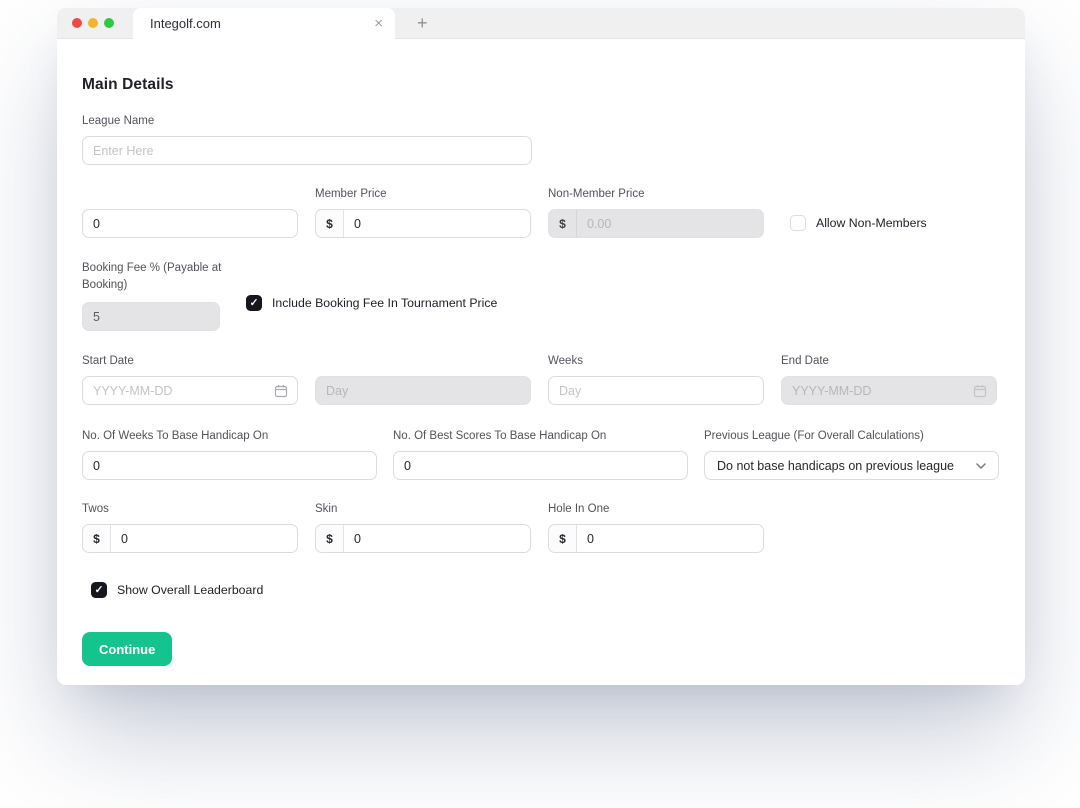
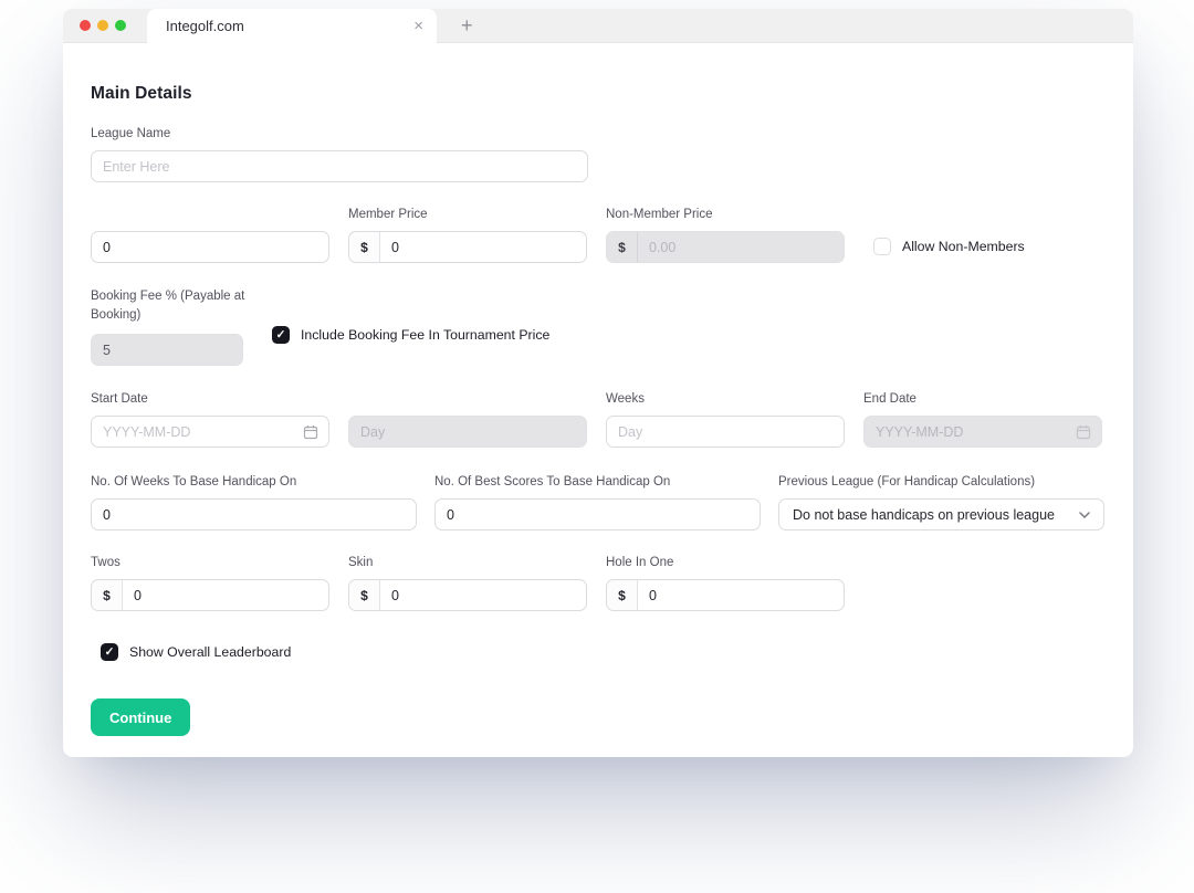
  Integolf.com
  ×
  +
  Main Details
  League Name
  Enter Here
  0
  Member Price
  $
  0
  Non-Member Price
  $
  0.00
  Allow Non-Members
  Booking Fee % (Payable at Booking)
  5
  ✓
  Include Booking Fee In Tournament Price
  Start Date
  YYYY-MM-DD
  Day
  Weeks
  Day
  End Date
  YYYY-MM-DD
  No. Of Weeks To Base Handicap On
  0
  No. Of Best Scores To Base Handicap On
  0
- Previous League (For Overall Calculations)
+ Previous League (For Handicap Calculations)
  Do not base handicaps on previous league
  Twos
  $
  0
  Skin
  $
  0
  Hole In One
  $
  0
  ✓
  Show Overall Leaderboard
  Continue
